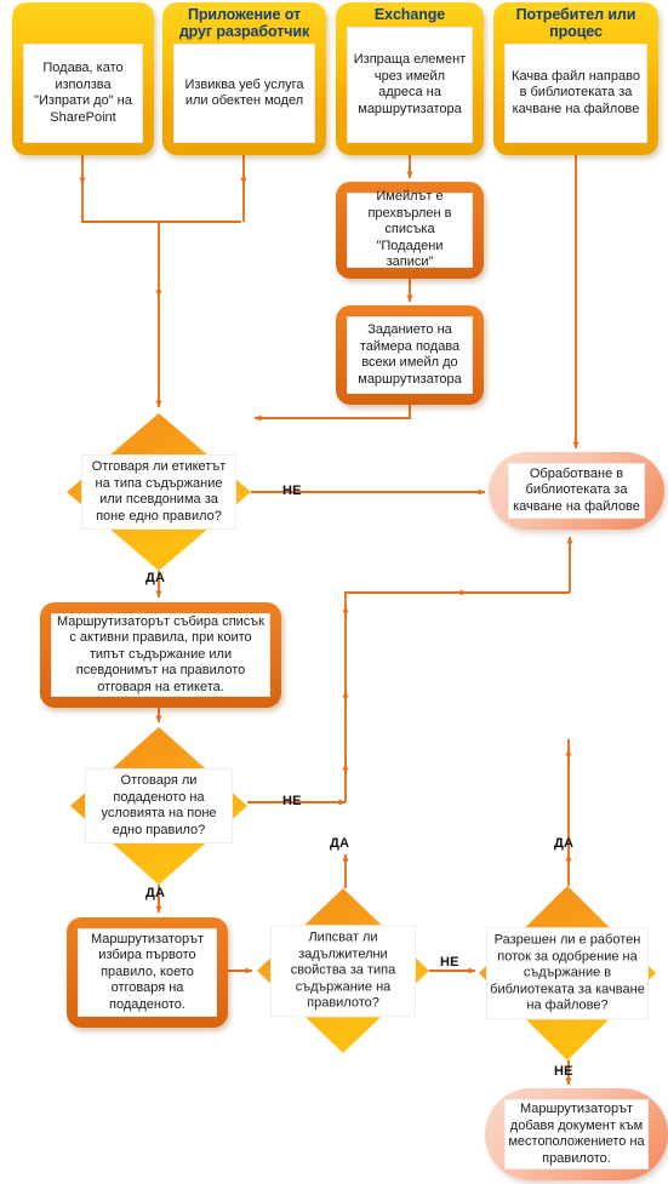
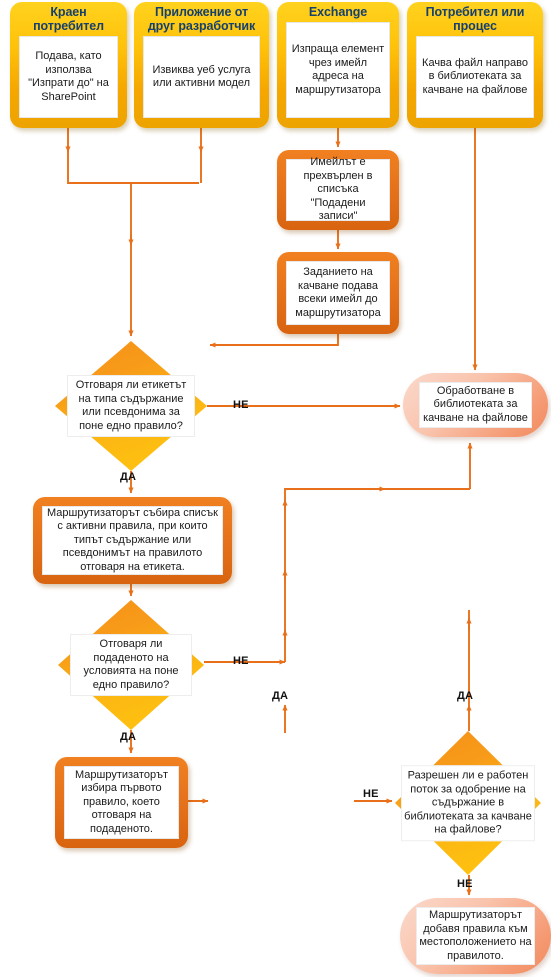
+ Краен
+ потребител
  Подава, като използва "Изпрати до" на SharePoint
  Приложение от
  друг разработчик
- Извиква уеб услуга или обектен модел
+ Извиква уеб услуга или активни модел
  Exchange
  Изпраща елемент чрез имейл адреса на маршрутизатора
  Потребител или
  процес
  Качва файл направо в библиотеката за качване на файлове
  Имейлът е прехвърлен в списъка "Подадени записи"
- Заданието на таймера подава всеки имейл до маршрутизатора
+ Заданието на качване подава всеки имейл до маршрутизатора
  Маршрутизаторът събира списък с активни правила, при които типът съдържание или псевдонимът на правилото отговаря на етикета.
  Маршрутизаторът избира първото правило, което отговаря на подаденото.
  Обработване в библиотеката за качване на файлове
- Маршрутизаторът добавя документ към местоположението на правилото.
+ Маршрутизаторът добавя правила към местоположението на правилото.
  Отговаря ли етикетът на типа съдържание или псевдонима за поне едно правило?
  Отговаря ли подаденото на условията на поне едно правило?
- Липсват ли задължителни свойства за типа съдържание на правилото?
  Разрешен ли е работен поток за одобрение на съдържание в библиотеката за качване на файлове?
  НЕ
  ДА
  НЕ
  ДА
  ДА
  НЕ
  ДА
  НЕ
